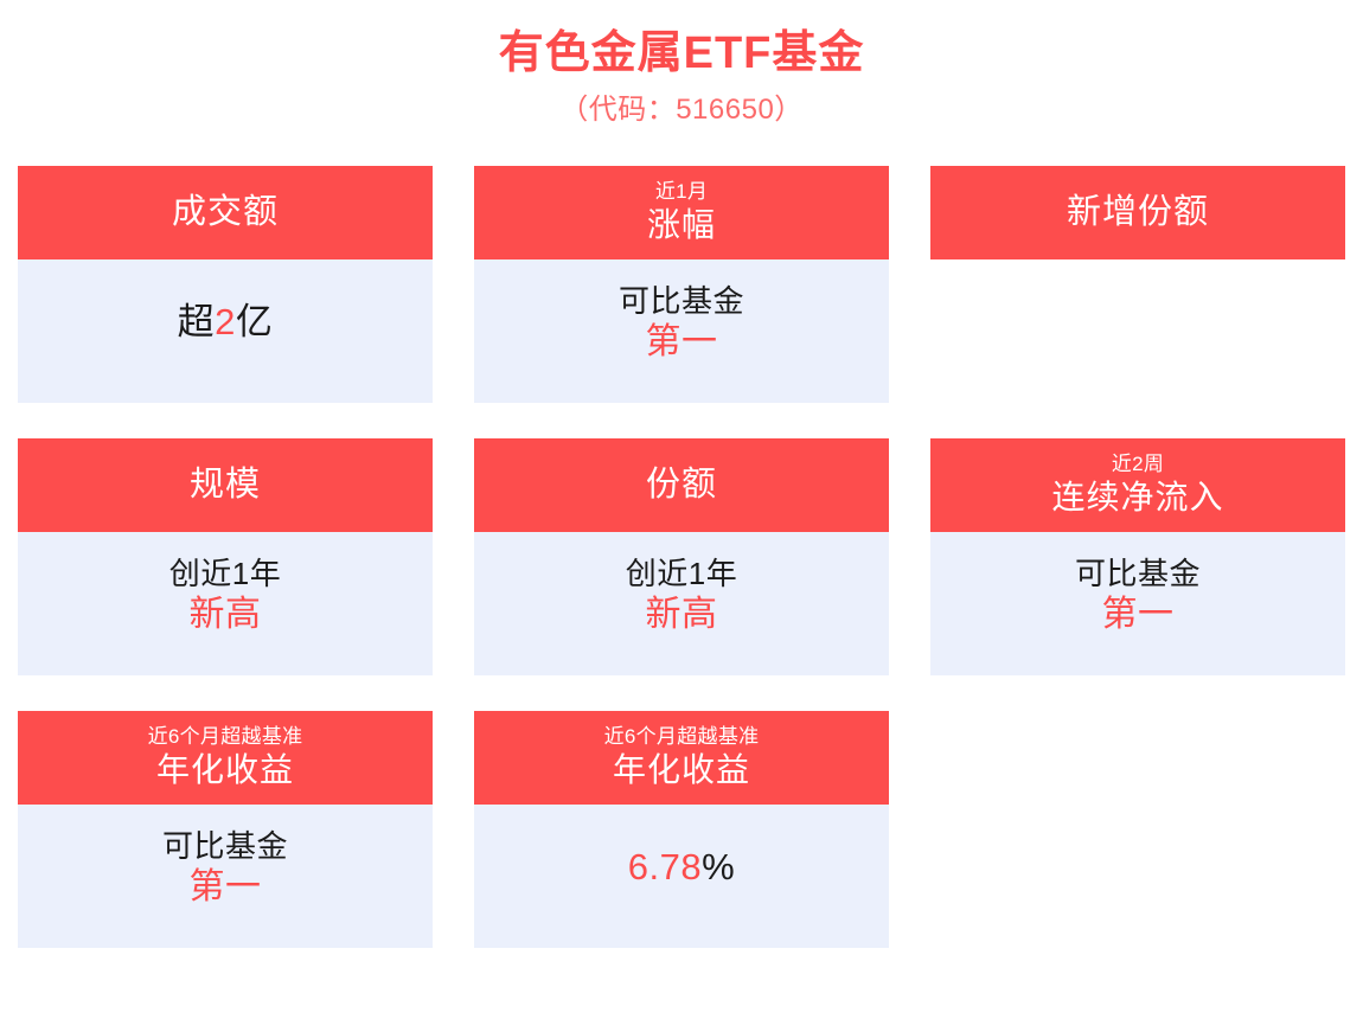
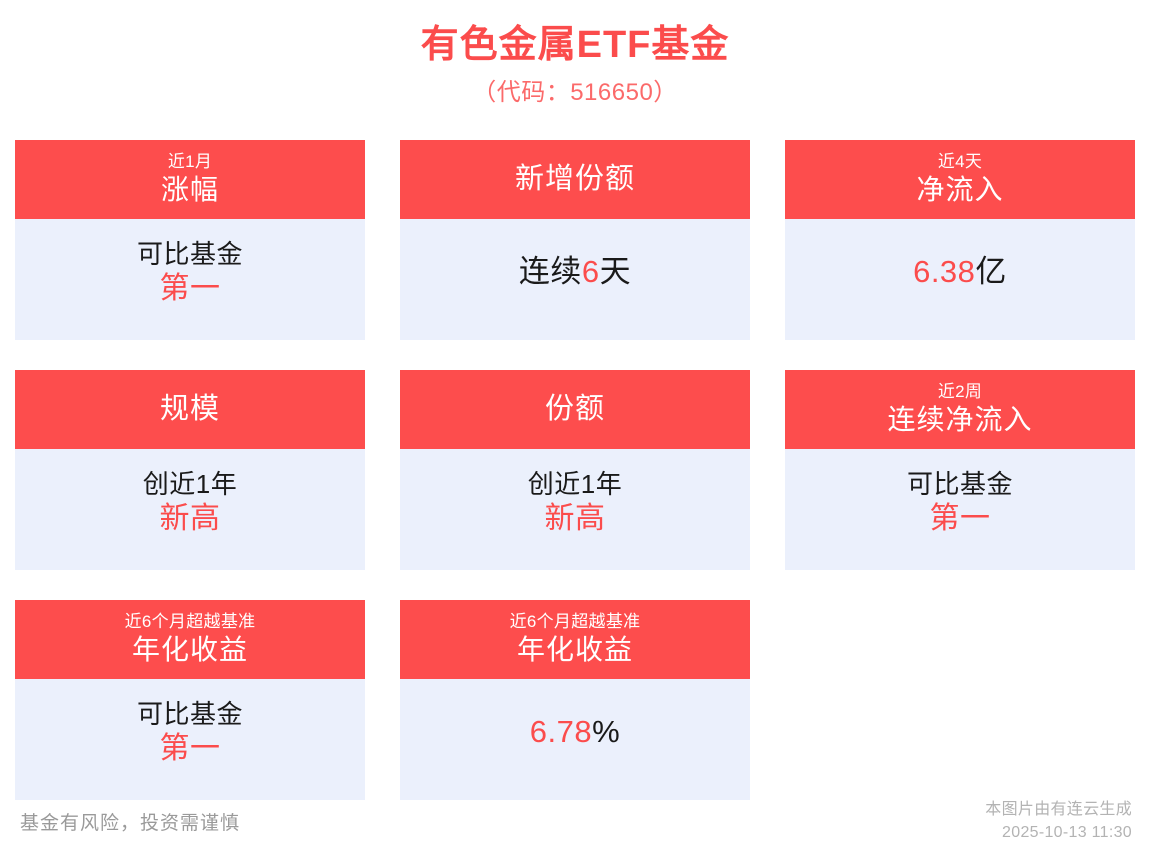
  有色金属ETF基金
  （代码：516650）
- 成交额
- 超2亿
  近1月
  涨幅
  可比基金
  第一
  新增份额
+ 连续6天
+ 近4天
+ 净流入
+ 6.38亿
  规模
  创近1年
  新高
  份额
  创近1年
  新高
  近2周
  连续净流入
  可比基金
  第一
  近6个月超越基准
  年化收益
  可比基金
  第一
  近6个月超越基准
  年化收益
  6.78%
+ 基金有风险，投资需谨慎
+ 本图片由有连云生成
+ 2025-10-13 11:30
